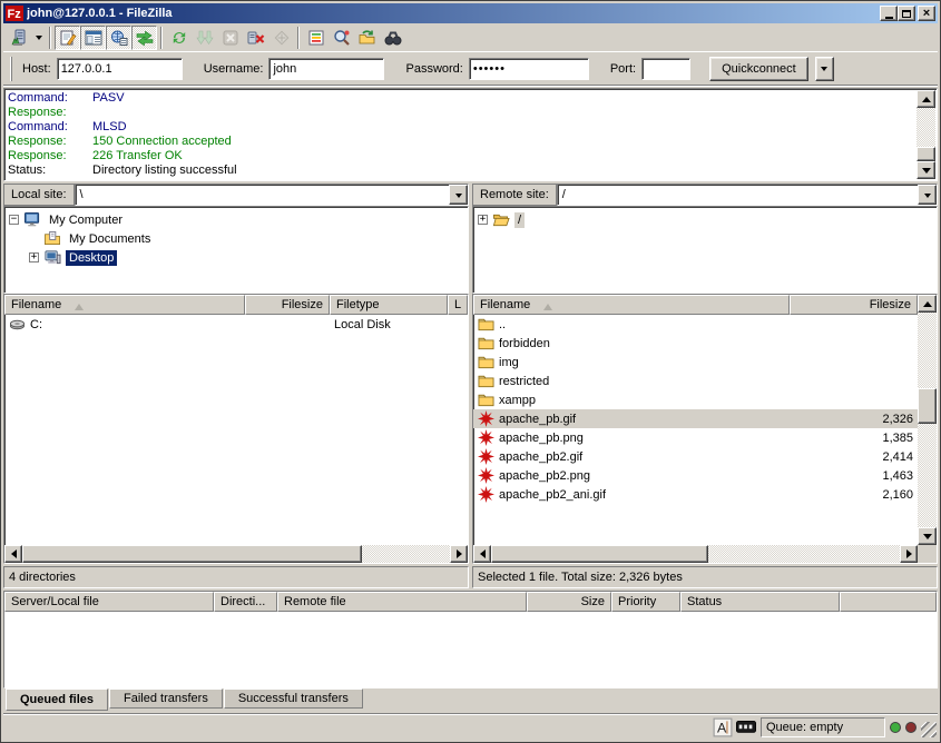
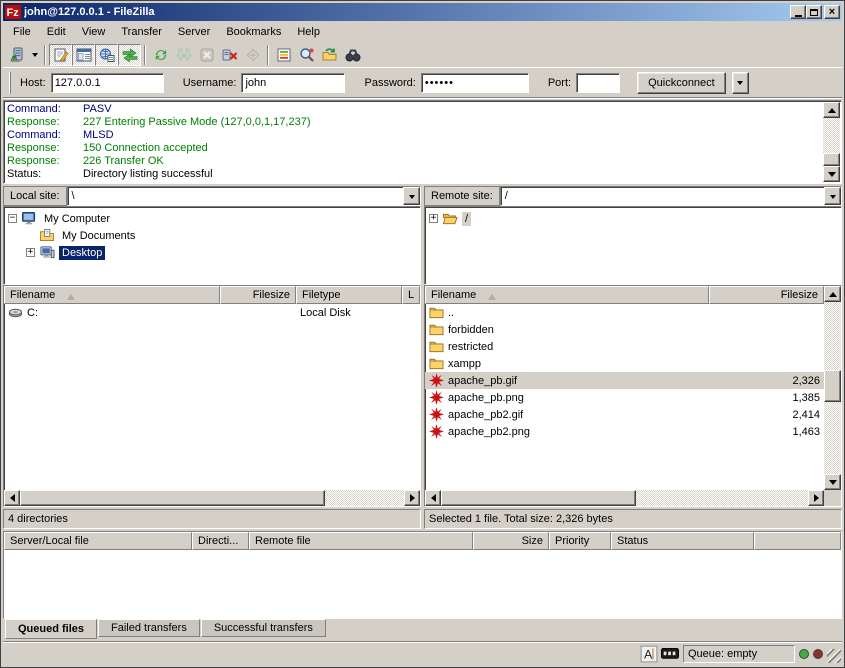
  Fz
  john@127.0.0.1 - FileZilla
  ×
+ File
+ Edit
+ View
+ Transfer
+ Server
+ Bookmarks
+ Help
  Host:
  127.0.0.1
  Username:
  john
  Password:
  ••••••
  Port:
  Quickconnect
  Command:
  PASV
  Response:
+ 227 Entering Passive Mode (127,0,0,1,17,237)
  Command:
  MLSD
  Response:
  150 Connection accepted
  Response:
  226 Transfer OK
  Status:
  Directory listing successful
  Local site:
  \
  −
  My Computer
  My Documents
  +
  Desktop
  Remote site:
  /
  +
  /
  Filename
  Filesize
  Filetype
  L
  C:
  Local Disk
  4 directories
  Filename
  Filesize
  ..
  forbidden
- img
  restricted
  xampp
  apache_pb.gif
  2,326
  apache_pb.png
  1,385
  apache_pb2.gif
  2,414
  apache_pb2.png
  1,463
- apache_pb2_ani.gif
- 2,160
  Selected 1 file. Total size: 2,326 bytes
  Server/Local file
  Directi...
  Remote file
  Size
  Priority
  Status
  Queued files
  Failed transfers
  Successful transfers
  A
  Queue: empty
